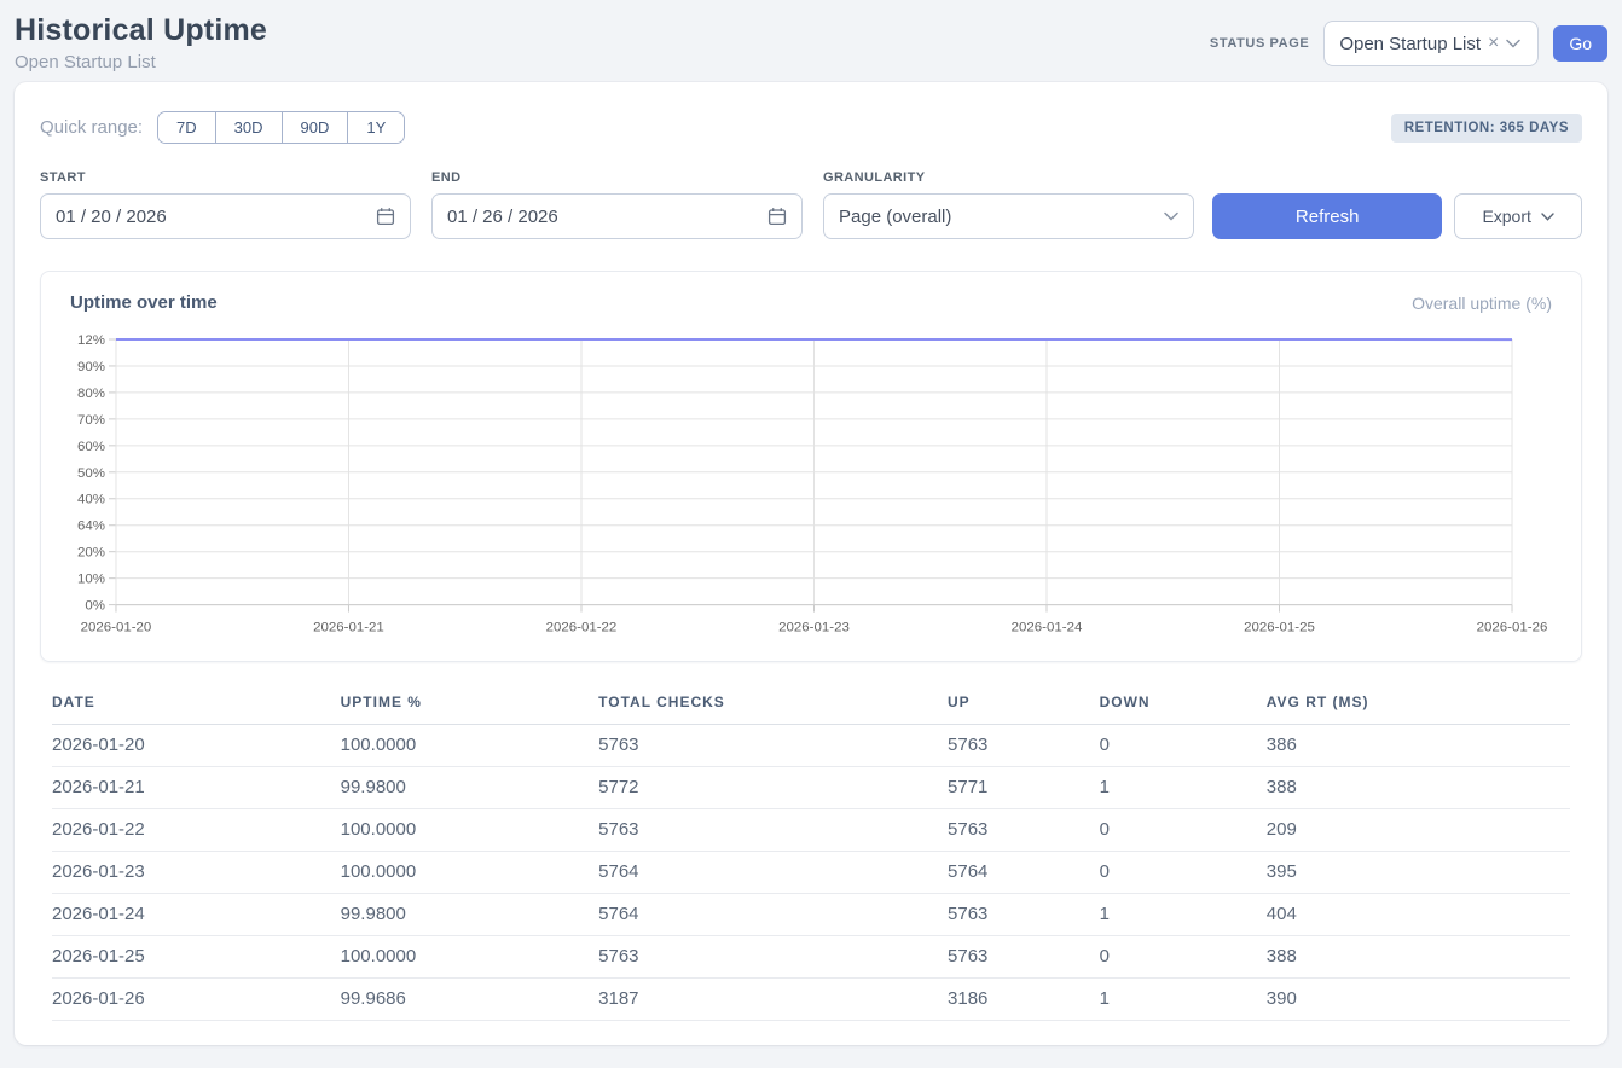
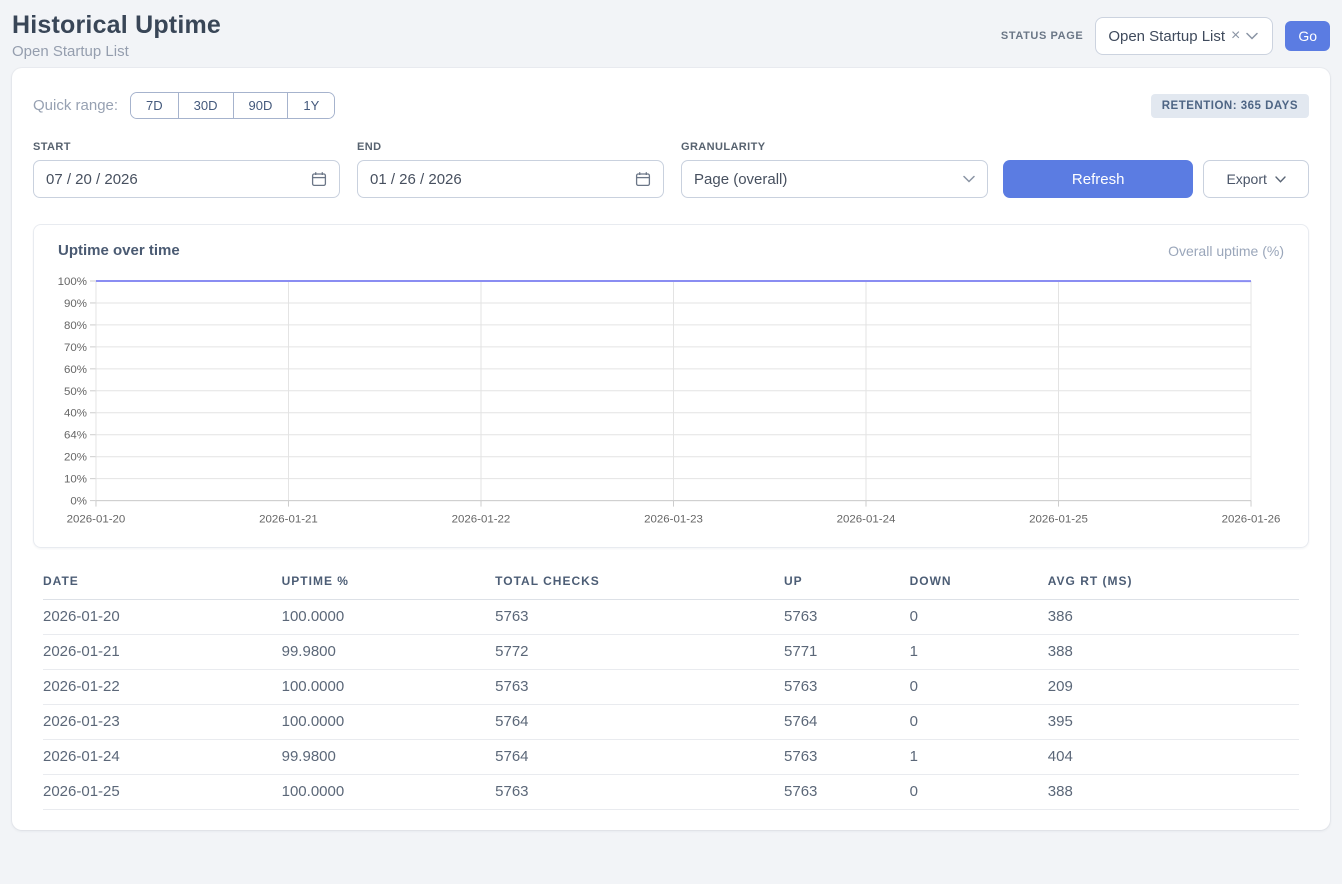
  Historical Uptime
  Open Startup List
  STATUS PAGE
  Open Startup List
  ×
  Go
  Quick range:
  7D
  30D
  90D
  1Y
  RETENTION: 365 DAYS
  START
- 01 / 20 / 2026
+ 07 / 20 / 2026
  END
  01 / 26 / 2026
  GRANULARITY
  Page (overall)
  Refresh
  Export
  Uptime over time
  Overall uptime (%)
  0%
  10%
  20%
  64%
  40%
  50%
  60%
  70%
  80%
  90%
- 12%
+ 100%
  2026-01-20
  2026-01-21
  2026-01-22
  2026-01-23
  2026-01-24
  2026-01-25
  2026-01-26
  DATE	UPTIME %	TOTAL CHECKS	UP	DOWN	AVG RT (MS)
  2026-01-20	100.0000	5763	5763	0	386
  2026-01-21	99.9800	5772	5771	1	388
  2026-01-22	100.0000	5763	5763	0	209
  2026-01-23	100.0000	5764	5764	0	395
  2026-01-24	99.9800	5764	5763	1	404
  2026-01-25	100.0000	5763	5763	0	388
- 2026-01-26	99.9686	3187	3186	1	390
